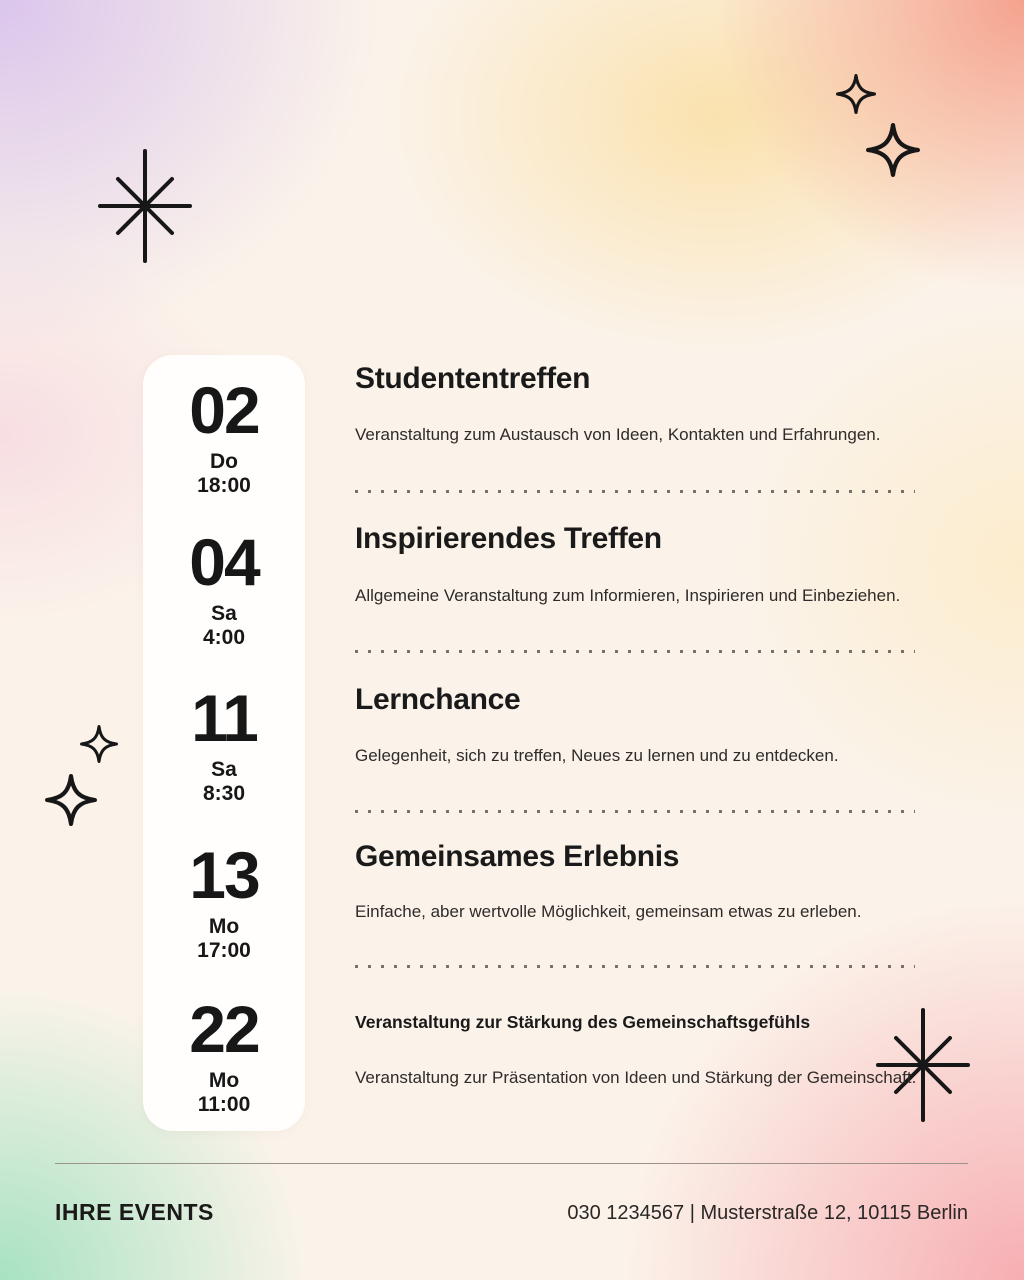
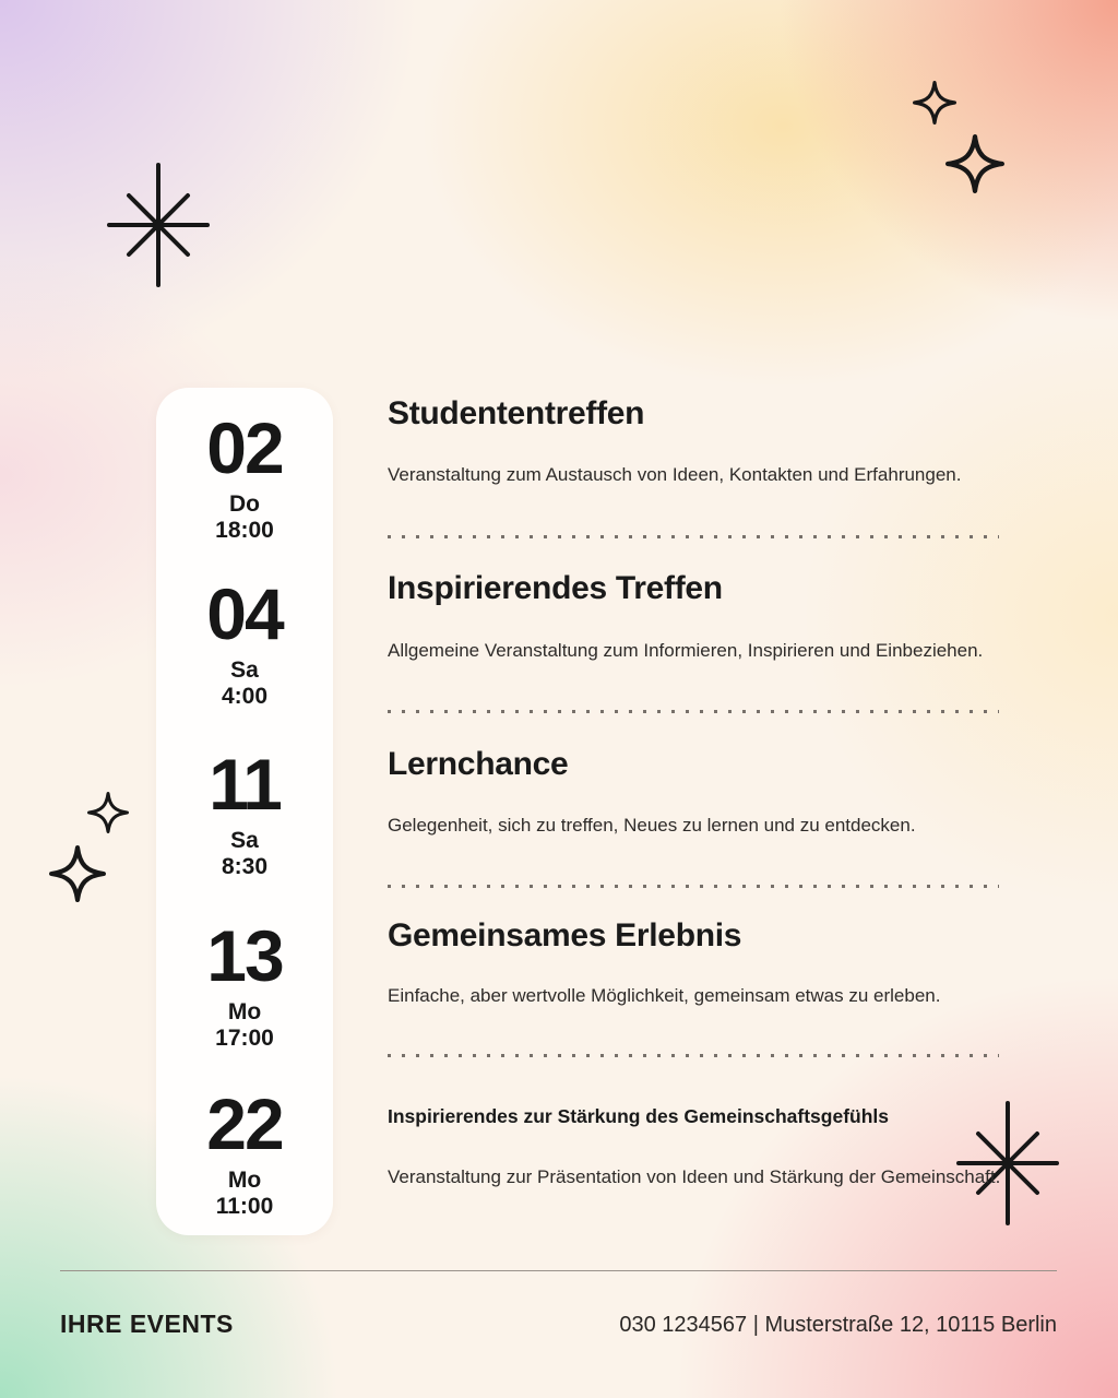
  02
  Do
  18:00
  04
  Sa
  4:00
  11
  Sa
  8:30
  13
  Mo
  17:00
  22
  Mo
  11:00
  Studententreffen
  Veranstaltung zum Austausch von Ideen, Kontakten und Erfahrungen.
  Inspirierendes Treffen
  Allgemeine Veranstaltung zum Informieren, Inspirieren und Einbeziehen.
  Lernchance
  Gelegenheit, sich zu treffen, Neues zu lernen und zu entdecken.
  Gemeinsames Erlebnis
  Einfache, aber wertvolle Möglichkeit, gemeinsam etwas zu erleben.
- Veranstaltung zur Stärkung des Gemeinschaftsgefühls
+ Inspirierendes zur Stärkung des Gemeinschaftsgefühls
  Veranstaltung zur Präsentation von Ideen und Stärkung der Gemeinschaft.
  IHRE EVENTS
  030 1234567 | Musterstraße 12, 10115 Berlin
